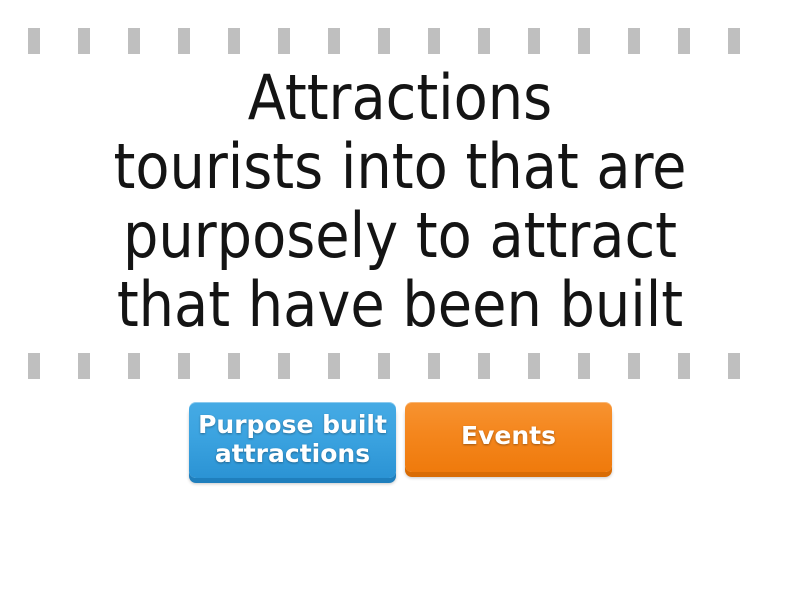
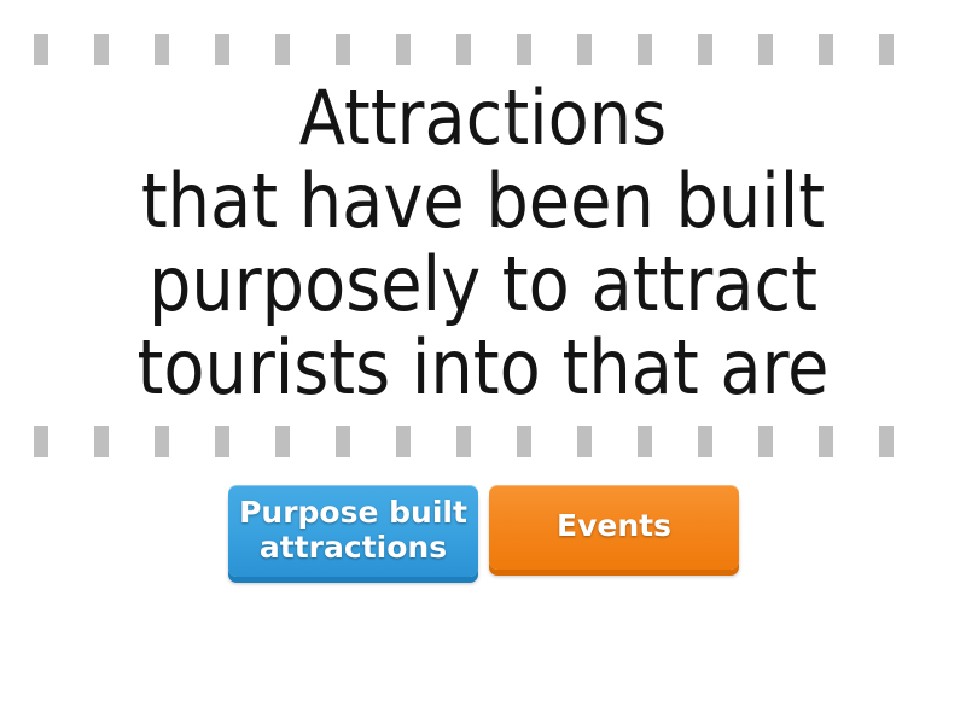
  Attractions
- tourists into that are
+ that have been built
  purposely to attract
- that have been built
+ tourists into that are
  Purpose built attractions
  Events
